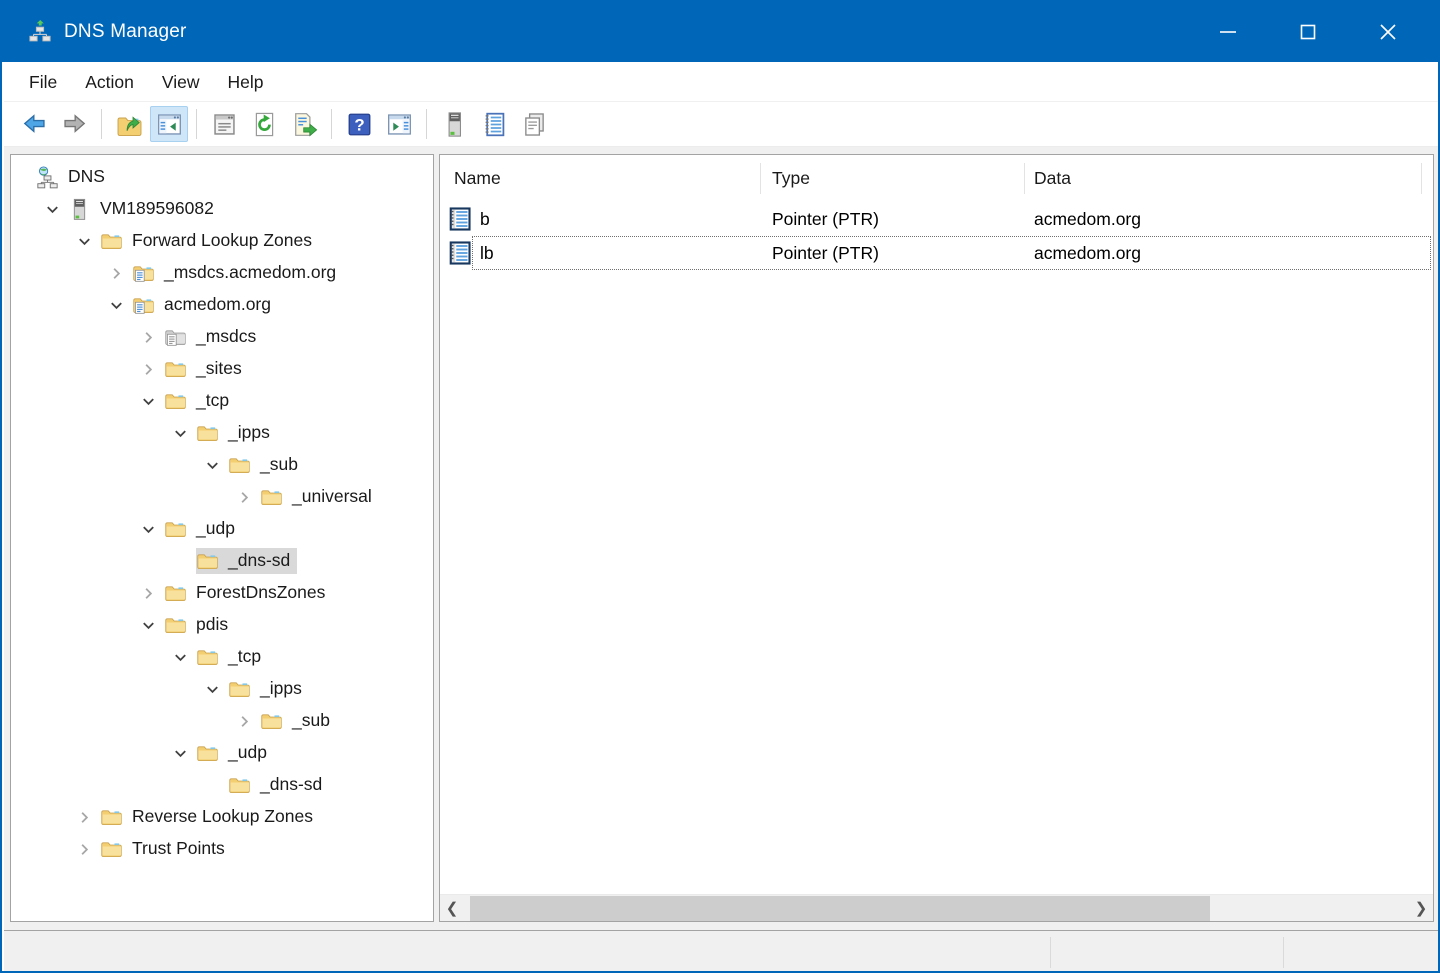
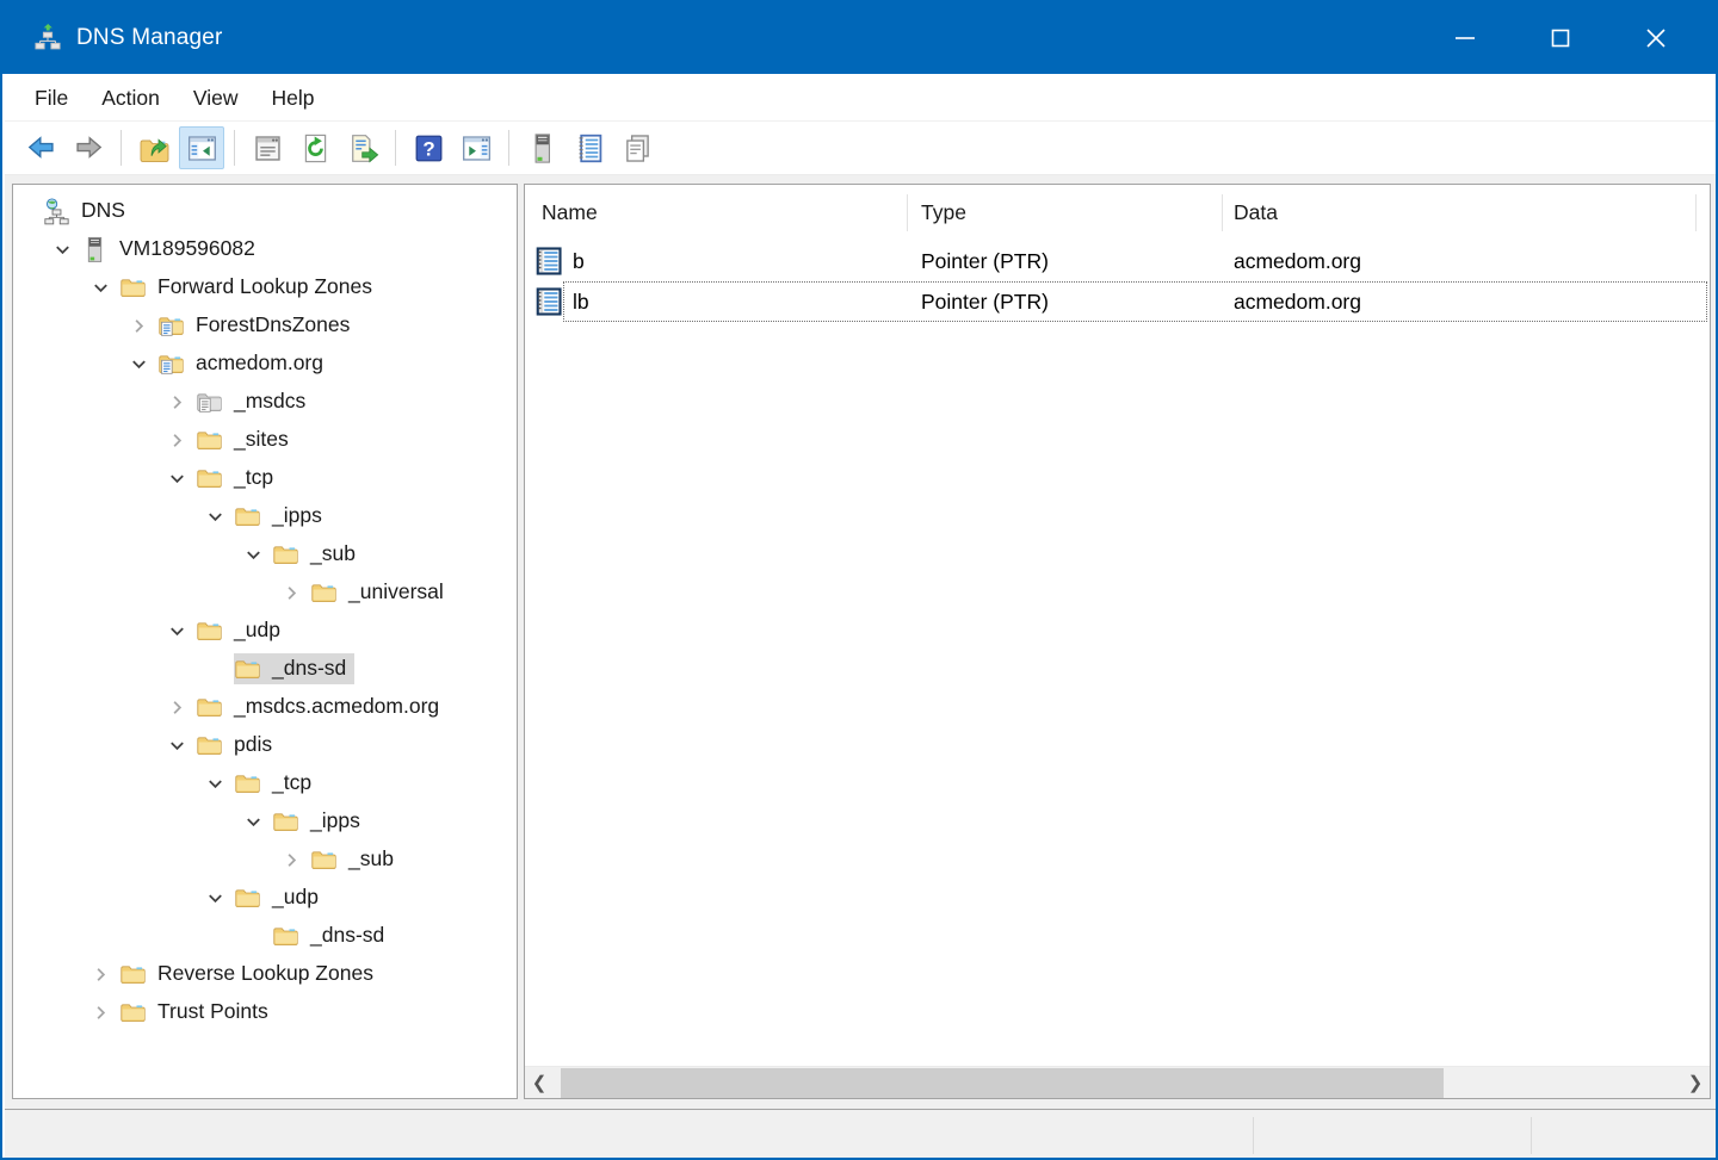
  DNS Manager
  File
  Action
  View
  Help
  DNS
  VM189596082
  Forward Lookup Zones
- _msdcs.acmedom.org
+ ForestDnsZones
  acmedom.org
  _msdcs
  _sites
  _tcp
  _ipps
  _sub
  _universal
  _udp
  _dns-sd
- ForestDnsZones
+ _msdcs.acmedom.org
  pdis
  _tcp
  _ipps
  _sub
  _udp
  _dns-sd
  Reverse Lookup Zones
  Trust Points
  Name
  Type
  Data
  b
  Pointer (PTR)
  acmedom.org
  lb
  Pointer (PTR)
  acmedom.org
  ❮
  ❯
